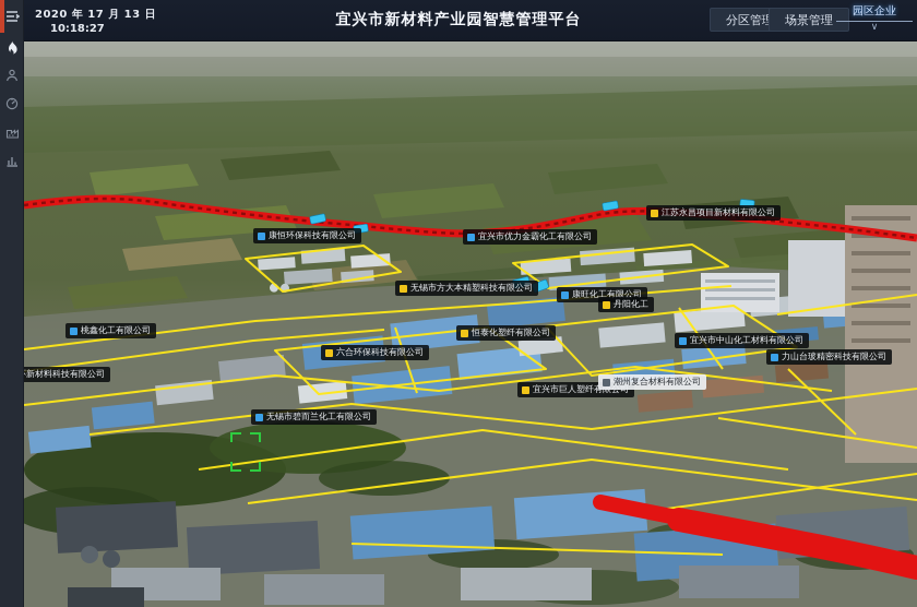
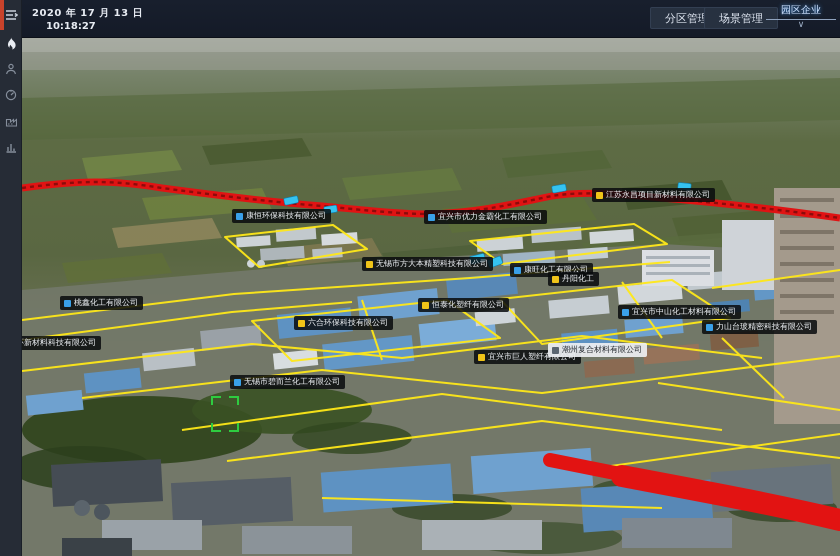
  2020 年 17 月 13 日
  10:18:27
- 宜兴市新材料产业园智慧管理平台
  分区管
  场景管理
  园区企业
  ∨
  康恒环保科技有限公司
  宜兴市优力金霸化工有限公司
  江苏永昌项目新材料有限公司
  无锡市方大本精塑科技有限公司
  康旺化工有限公司
  丹阳化工
  桃鑫化工有限公司
  恒泰化塑纤有限公司
  六合环保科技有限公司
  无锡市碧而兰化工有限公司
  宜兴市中山化工材料有限公司
  力山台玻精密科技有限公司
  潮州复合材料有限公司
